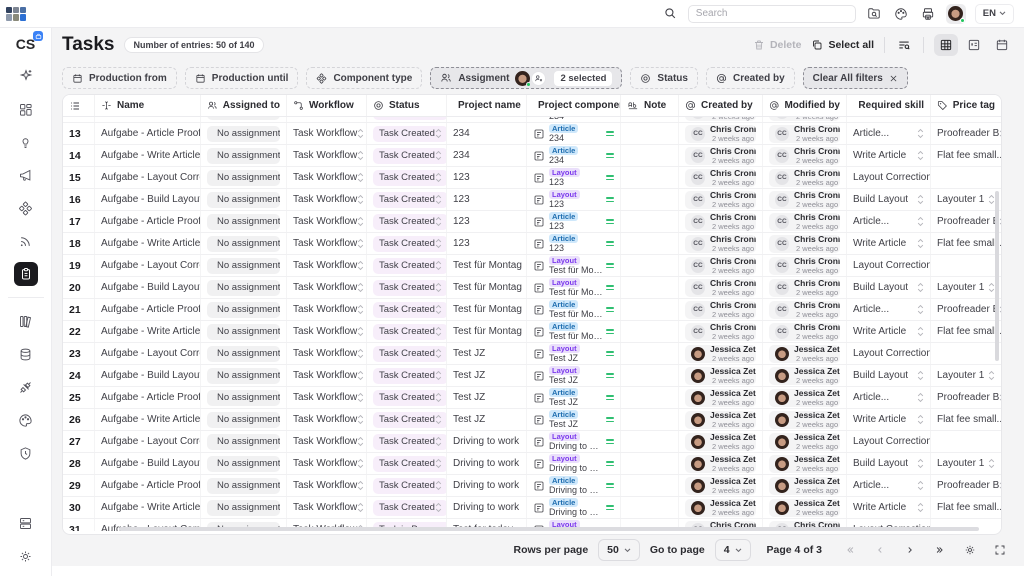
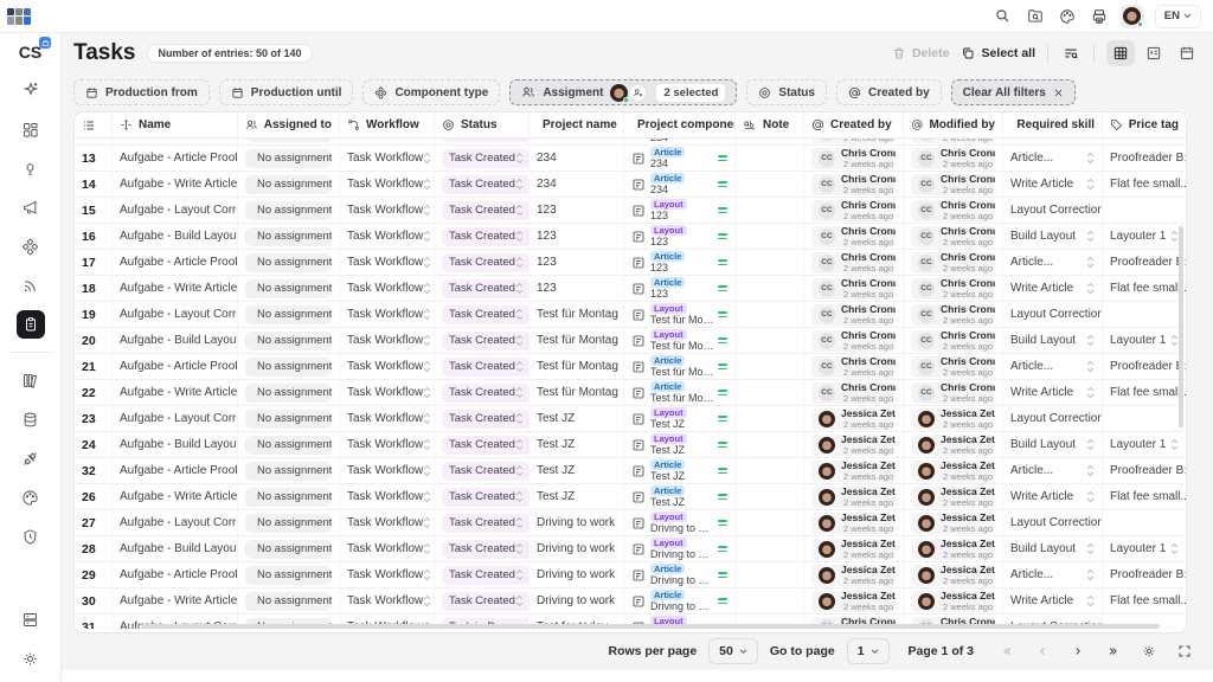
- Search
  EN
  CS
  Tasks
  Number of entries: 50 of 140
  Delete
  Select all
  Production from
  Production until
  Component type
  Assigment
  2 selected
  Status
  Created by
  Clear All filters
  Name
  Assigned to
  Workflow
  Status
  Project name
  Project compone
  Note
  Created by
  Modified by
  Required skill
  Price tag
  13
  Aufgabe - Article Proof
  No assignment
  Task Workflow
  Task Created
  234
  Article
  234
  Chris Croni
  2 weeks ago
  Chris Croni
  2 weeks ago
  Article...
  Proofreader B
  14
  Aufgabe - Write Article
  No assignment
  Task Workflow
  Task Created
  234
  Article
  234
  Chris Croni
  2 weeks ago
  Chris Croni
  2 weeks ago
  Write Article
  Flat fee small..
  15
  Aufgabe - Layout Corr
  No assignment
  Task Workflow
  Task Created
  123
  Layout
  123
  Chris Croni
  2 weeks ago
  Chris Croni
  2 weeks ago
  Layout Correction
  16
  Aufgabe - Build Layou
  No assignment
  Task Workflow
  Task Created
  123
  Layout
  123
  Chris Croni
  2 weeks ago
  Chris Croni
  2 weeks ago
  Build Layout
  Layouter 1
  17
  Aufgabe - Article Proof
  No assignment
  Task Workflow
  Task Created
  123
  Article
  123
  Chris Croni
  2 weeks ago
  Chris Croni
  2 weeks ago
  Article...
  Proofreader
  18
  Aufgabe - Write Article
  No assignment
  Task Workflow
  Task Created
  123
  Article
  123
  Chris Croni
  2 weeks ago
  Chris Croni
  2 weeks ago
  Write Article
  Flat fee smal.
  19
  Aufgabe - Layout Corr
  No assignment
  Task Workflow
  Task Created
  Test für Montag
  Layout
  Test für Mont
  Chris Croni
  2 weeks ago
  Chris Croni
  2 weeks ago
  Layout Correction
  20
  Aufgabe - Build Layou
  No assignment
  Task Workflow
  Task Created
  Test für Montag
  Layout
  Test für Mont
  Chris Croni
  2 weeks ago
  Chris Croni
  2 weeks ago
  Build Layout
  Layouter 1
  21
  Aufgabe - Article Proof
  No assignment
  Task Workflow
  Task Created
  Test für Montag
  Article
  Test für Mont
  Chris Croni
  2 weeks ago
  Chris Croni
  2 weeks ago
  Article...
  Proofreader
  22
  Aufgabe - Write Article
  No assignment
  Task Workflow
  Task Created
  Test für Montag
  Article
  Test für Mont
  Chris Croni
  2 weeks ago
  Chris Croni
  2 weeks ago
  Write Article
  Flat fee smal.
  23
  Aufgabe - Layout Corr
  No assignment
  Task Workflow
  Task Created
  Test JZ
  Layout
  Test JZ
  Jessica Zet
  2 weeks ago
  Jessica Zet
  2 weeks ago
  Layout Correction
  24
  Aufgabe - Build Layou
  No assignment
  Task Workflow
  Task Created
  Test JZ
  Layout
  Test JZ
  Jessica Zet
  2 weeks ago
  Jessica Zet
  2 weeks ago
  Build Layout
  Layouter 1
- 25
+ 32
  Aufgabe - Article Proof
  No assignment
  Task Workflow
  Task Created
  Test JZ
  Article
  Test JZ
  Jessica Zet
  2 weeks ago
  Jessica Zet
  2 weeks ago
  Article...
  Proofreader B
  26
  Aufgabe - Write Article
  No assignment
  Task Workflow
  Task Created
  Test JZ
  Article
  Test JZ
  Jessica Zet
  2 weeks ago
  Jessica Zet
  2 weeks ago
  Write Article
  Flat fee small..
  27
  Aufgabe - Layout Corr
  No assignment
  Task Workflow
  Task Created
  Driving to work
  Layout
  Driving to wor
  Jessica Zet
  2 weeks ago
  Jessica Zet
  2 weeks ago
  Layout Correction
  28
  Aufgabe - Build Layou
  No assignment
  Task Workflow
  Task Created
  Driving to work
  Layout
  Driving to wor
  Jessica Zet
  2 weeks ago
  Jessica Zet
  2 weeks ago
  Build Layout
  Layouter 1
  29
  Aufgabe - Article Proof
  No assignment
  Task Workflow
  Task Created
  Driving to work
  Article
  Driving to wor
  Jessica Zet
  2 weeks ago
  Jessica Zet
  2 weeks ago
  Article...
  Proofreader B
  30
  Aufgabe - Write Article
  No assignment
  Task Workflow
  Task Created
  Driving to work
  Article
  Driving to wor
  Jessica Zet
  2 weeks ago
  Jessica Zet
  2 weeks ago
  Write Article
  Flat fee small..
  31
  Layout
  Chris Croni
  Chris Croni
  Rows per page
  50
  Go to page
- 4
+ 1
- Page 4 of 3
+ Page 1 of 3
